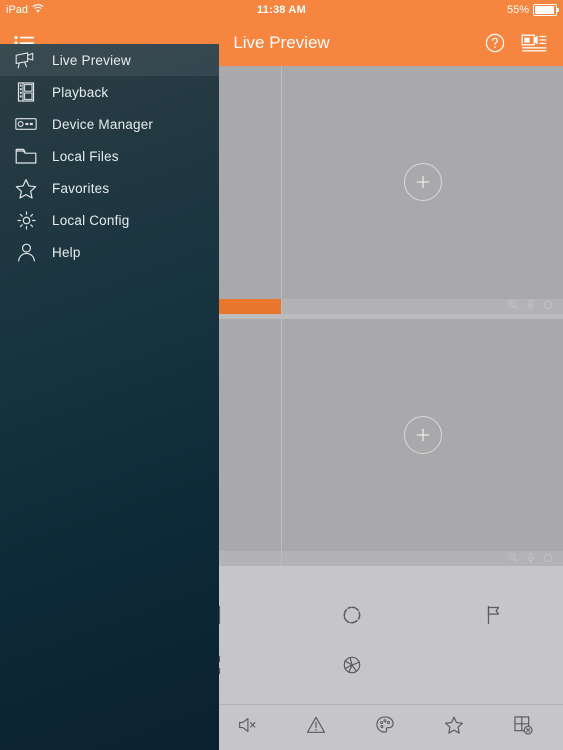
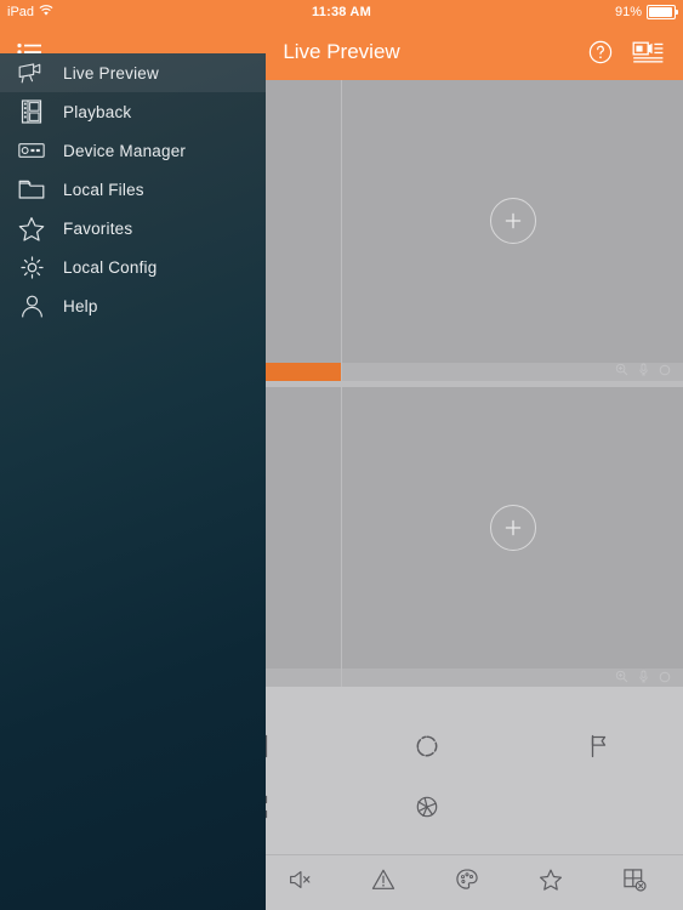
  iPad
  11:38 AM
- 55%
+ 91%
  Live Preview
  Live Preview
  Playback
  Device Manager
  Local Files
  Favorites
  Local Config
  Help
